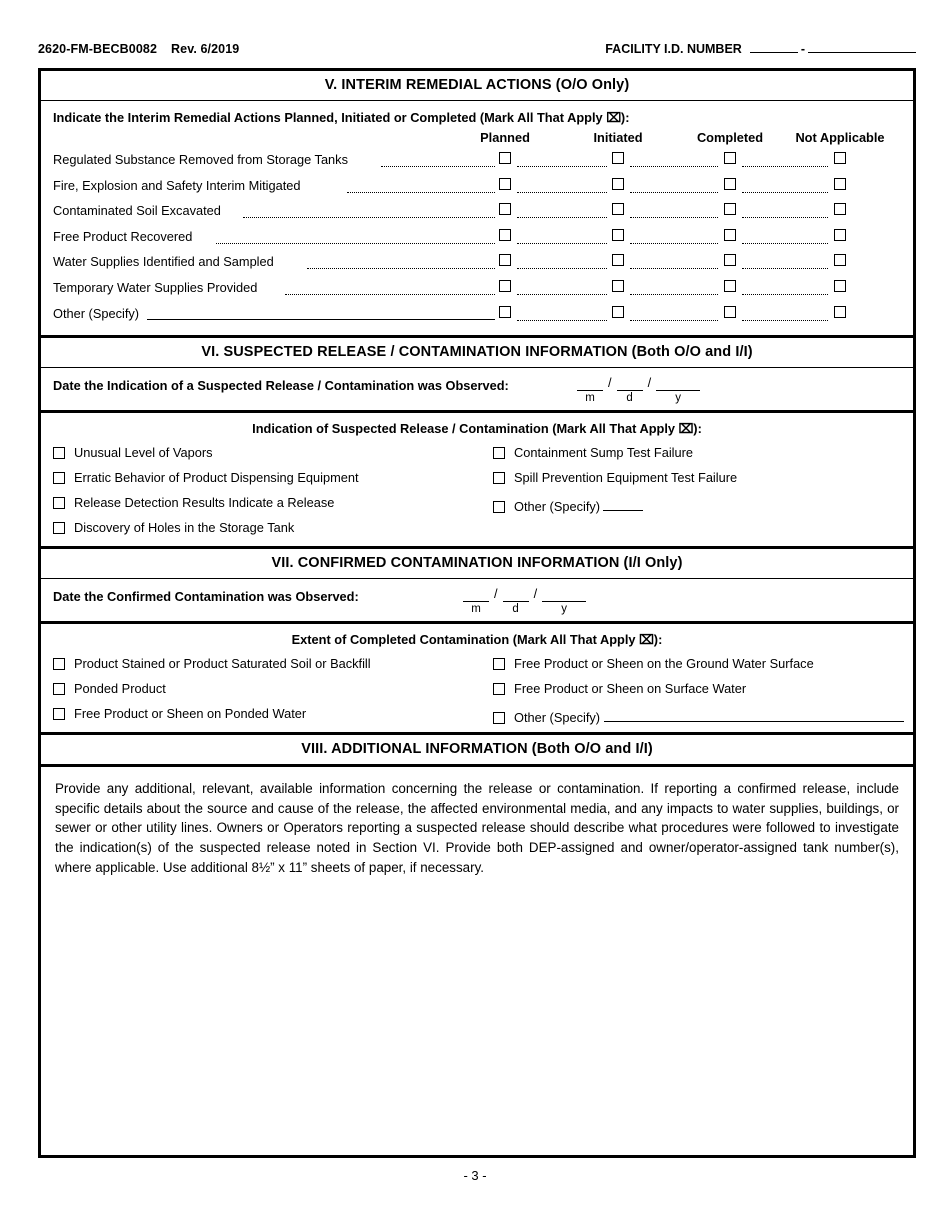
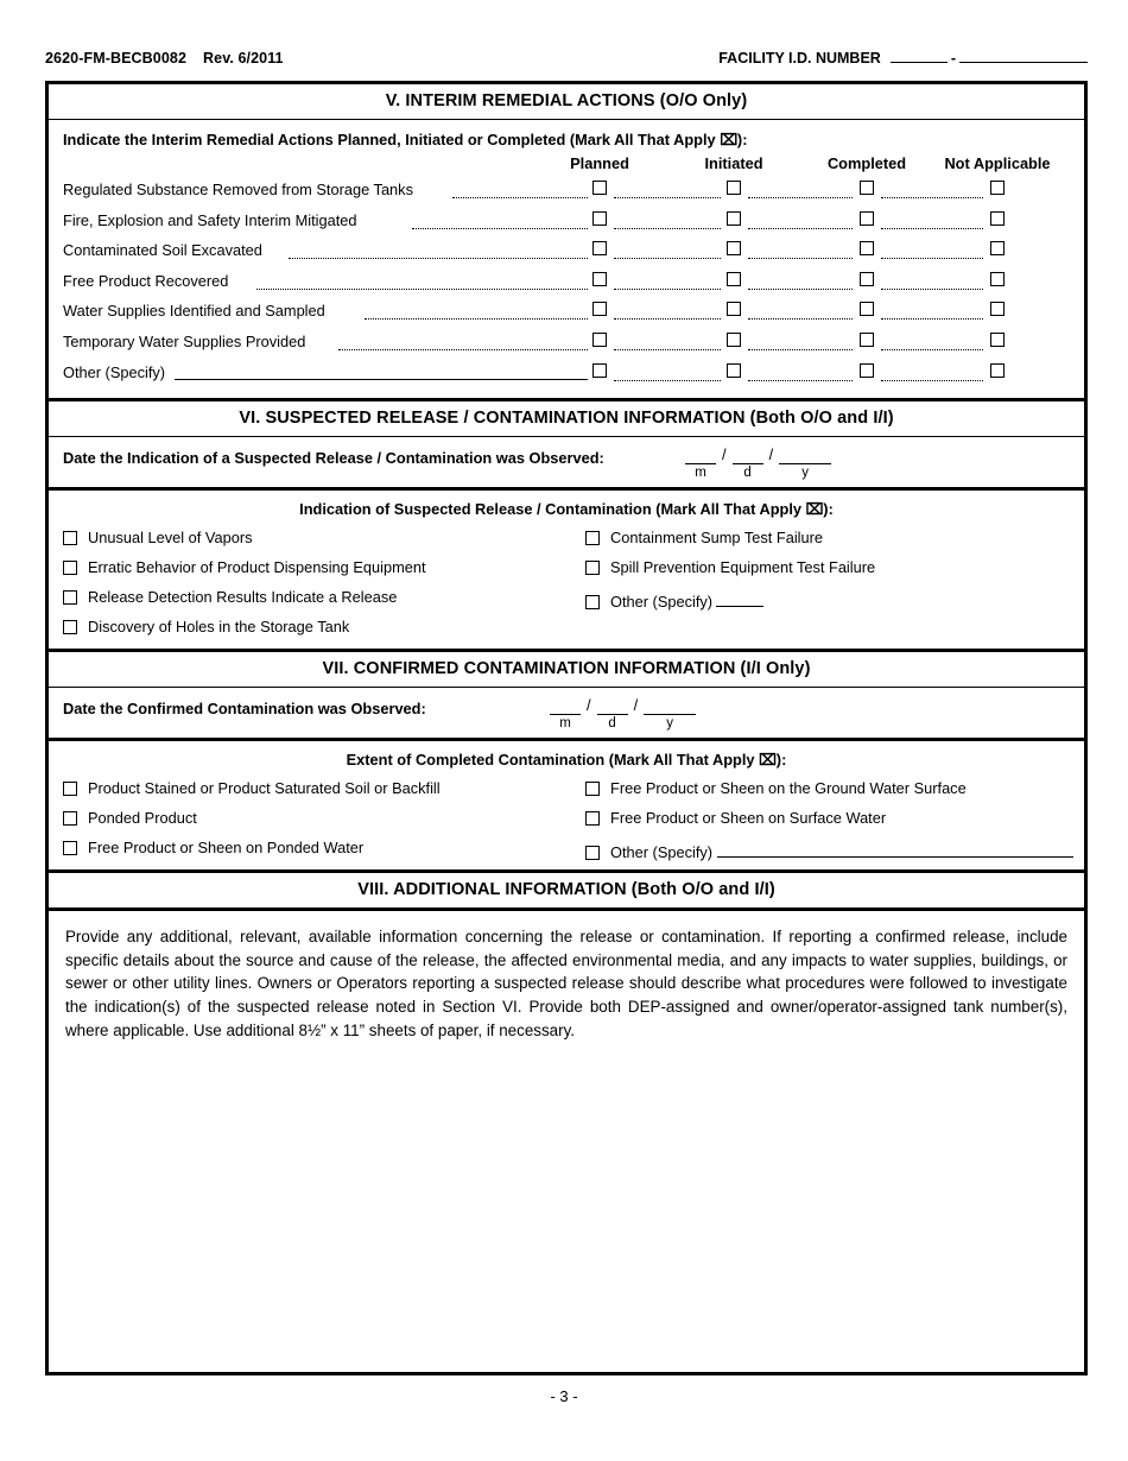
- 2620-FM-BECB0082 Rev. 6/2019
+ 2620-FM-BECB0082 Rev. 6/2011
  FACILITY I.D. NUMBER
  -
  V. INTERIM REMEDIAL ACTIONS (O/O Only)
  Indicate the Interim Remedial Actions Planned, Initiated or Completed (Mark All That Apply ⌧):
  Planned
  Initiated
  Completed
  Not Applicable
  Regulated Substance Removed from Storage Tanks
  Fire, Explosion and Safety Interim Mitigated
  Contaminated Soil Excavated
  Free Product Recovered
  Water Supplies Identified and Sampled
  Temporary Water Supplies Provided
  Other (Specify)
  VI. SUSPECTED RELEASE / CONTAMINATION INFORMATION (Both O/O and I/I)
  Date the Indication of a Suspected Release / Contamination was Observed:
  m
  /
  d
  /
  y
  Indication of Suspected Release / Contamination (Mark All That Apply ⌧):
  Unusual Level of Vapors
  Erratic Behavior of Product Dispensing Equipment
  Release Detection Results Indicate a Release
  Discovery of Holes in the Storage Tank
  Containment Sump Test Failure
  Spill Prevention Equipment Test Failure
  Other (Specify)
  VII. CONFIRMED CONTAMINATION INFORMATION (I/I Only)
  Date the Confirmed Contamination was Observed:
  m
  /
  d
  /
  y
  Extent of Completed Contamination (Mark All That Apply ⌧):
  Product Stained or Product Saturated Soil or Backfill
  Ponded Product
  Free Product or Sheen on Ponded Water
  Free Product or Sheen on the Ground Water Surface
  Free Product or Sheen on Surface Water
  Other (Specify)
  VIII. ADDITIONAL INFORMATION (Both O/O and I/I)
  Provide any additional, relevant, available information concerning the release or contamination. If reporting a confirmed release, include specific details about the source and cause of the release, the affected environmental media, and any impacts to water supplies, buildings, or sewer or other utility lines. Owners or Operators reporting a suspected release should describe what procedures were followed to investigate the indication(s) of the suspected release noted in Section VI. Provide both DEP-assigned and owner/operator-assigned tank number(s), where applicable. Use additional 8½” x 11” sheets of paper, if necessary.
  - 3 -
